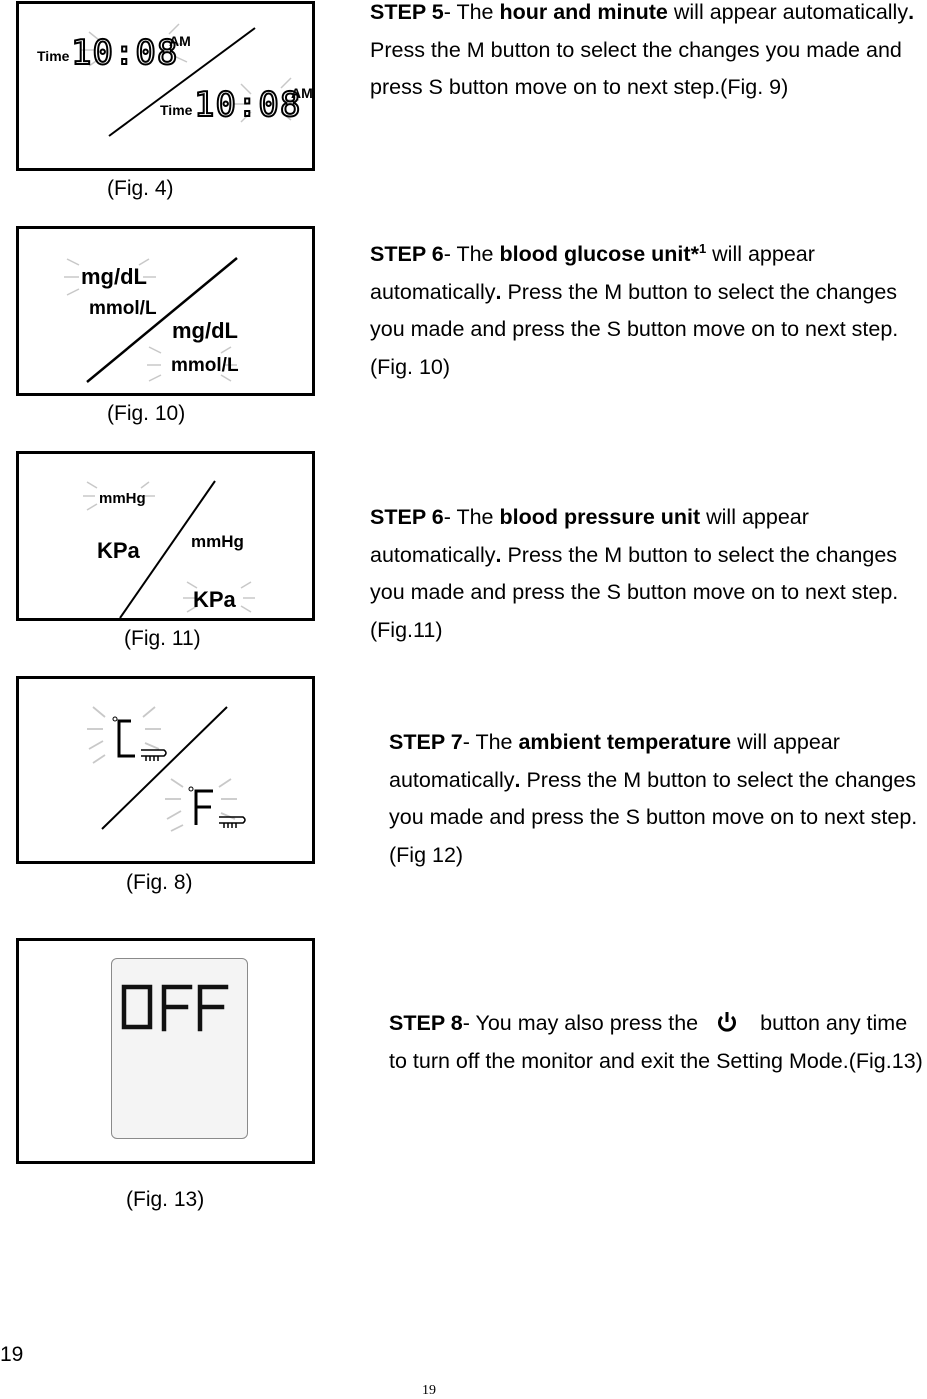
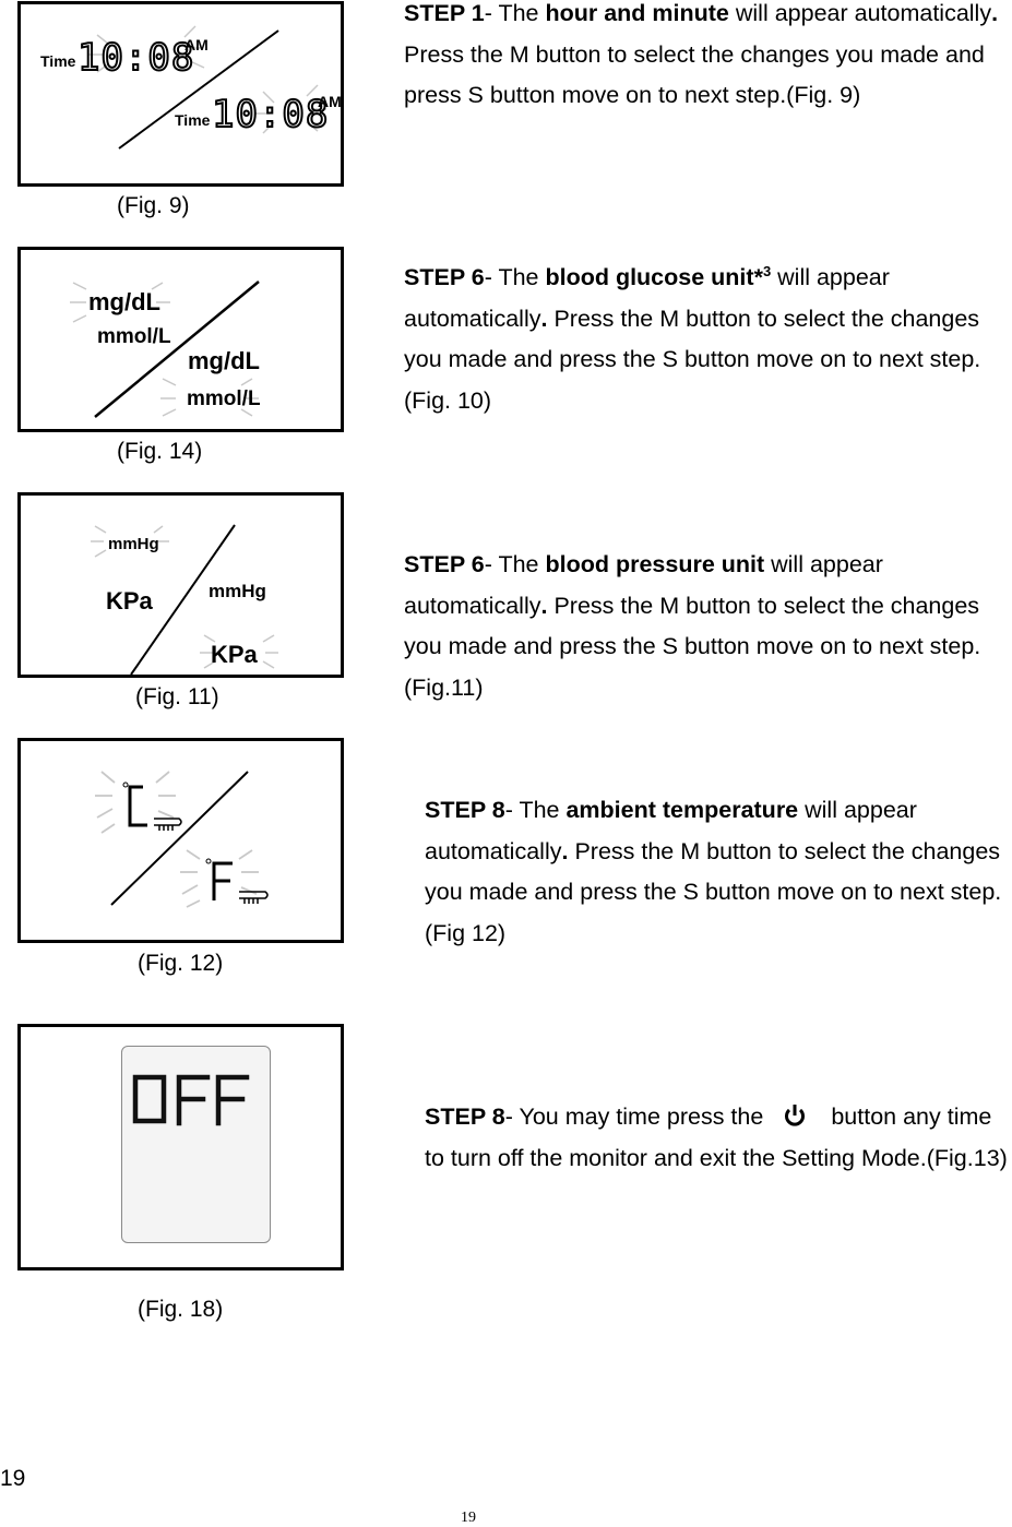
  Time
  10:08
  AM
  Time
  10:08
  AM
- (Fig. 4)
+ (Fig. 9)
- STEP 5- The hour and minute will appear automatically. Press the M button to select the changes you made and press S button move on to next step.(Fig. 9)
+ STEP 1- The hour and minute will appear automatically. Press the M button to select the changes you made and press S button move on to next step.(Fig. 9)
  mg/dL
  mmol/L
  mg/dL
  mmol/L
- (Fig. 10)
+ (Fig. 14)
- STEP 6- The blood glucose unit*1 will appear automatically. Press the M button to select the changes you made and press the S button move on to next step.(Fig. 10)
+ STEP 6- The blood glucose unit*3 will appear automatically. Press the M button to select the changes you made and press the S button move on to next step.(Fig. 10)
  mmHg
  KPa
  mmHg
  KPa
  (Fig. 11)
  STEP 6- The blood pressure unit will appear automatically. Press the M button to select the changes you made and press the S button move on to next step.(Fig.11)
- (Fig. 8)
+ (Fig. 12)
- STEP 7- The ambient temperature will appear automatically. Press the M button to select the changes you made and press the S button move on to next step.(Fig 12)
+ STEP 8- The ambient temperature will appear automatically. Press the M button to select the changes you made and press the S button move on to next step.(Fig 12)
- (Fig. 13)
+ (Fig. 18)
- STEP 8- You may also press the button any time to turn off the monitor and exit the Setting Mode.(Fig.13)
+ STEP 8- You may time press the button any time to turn off the monitor and exit the Setting Mode.(Fig.13)
  19
  19
